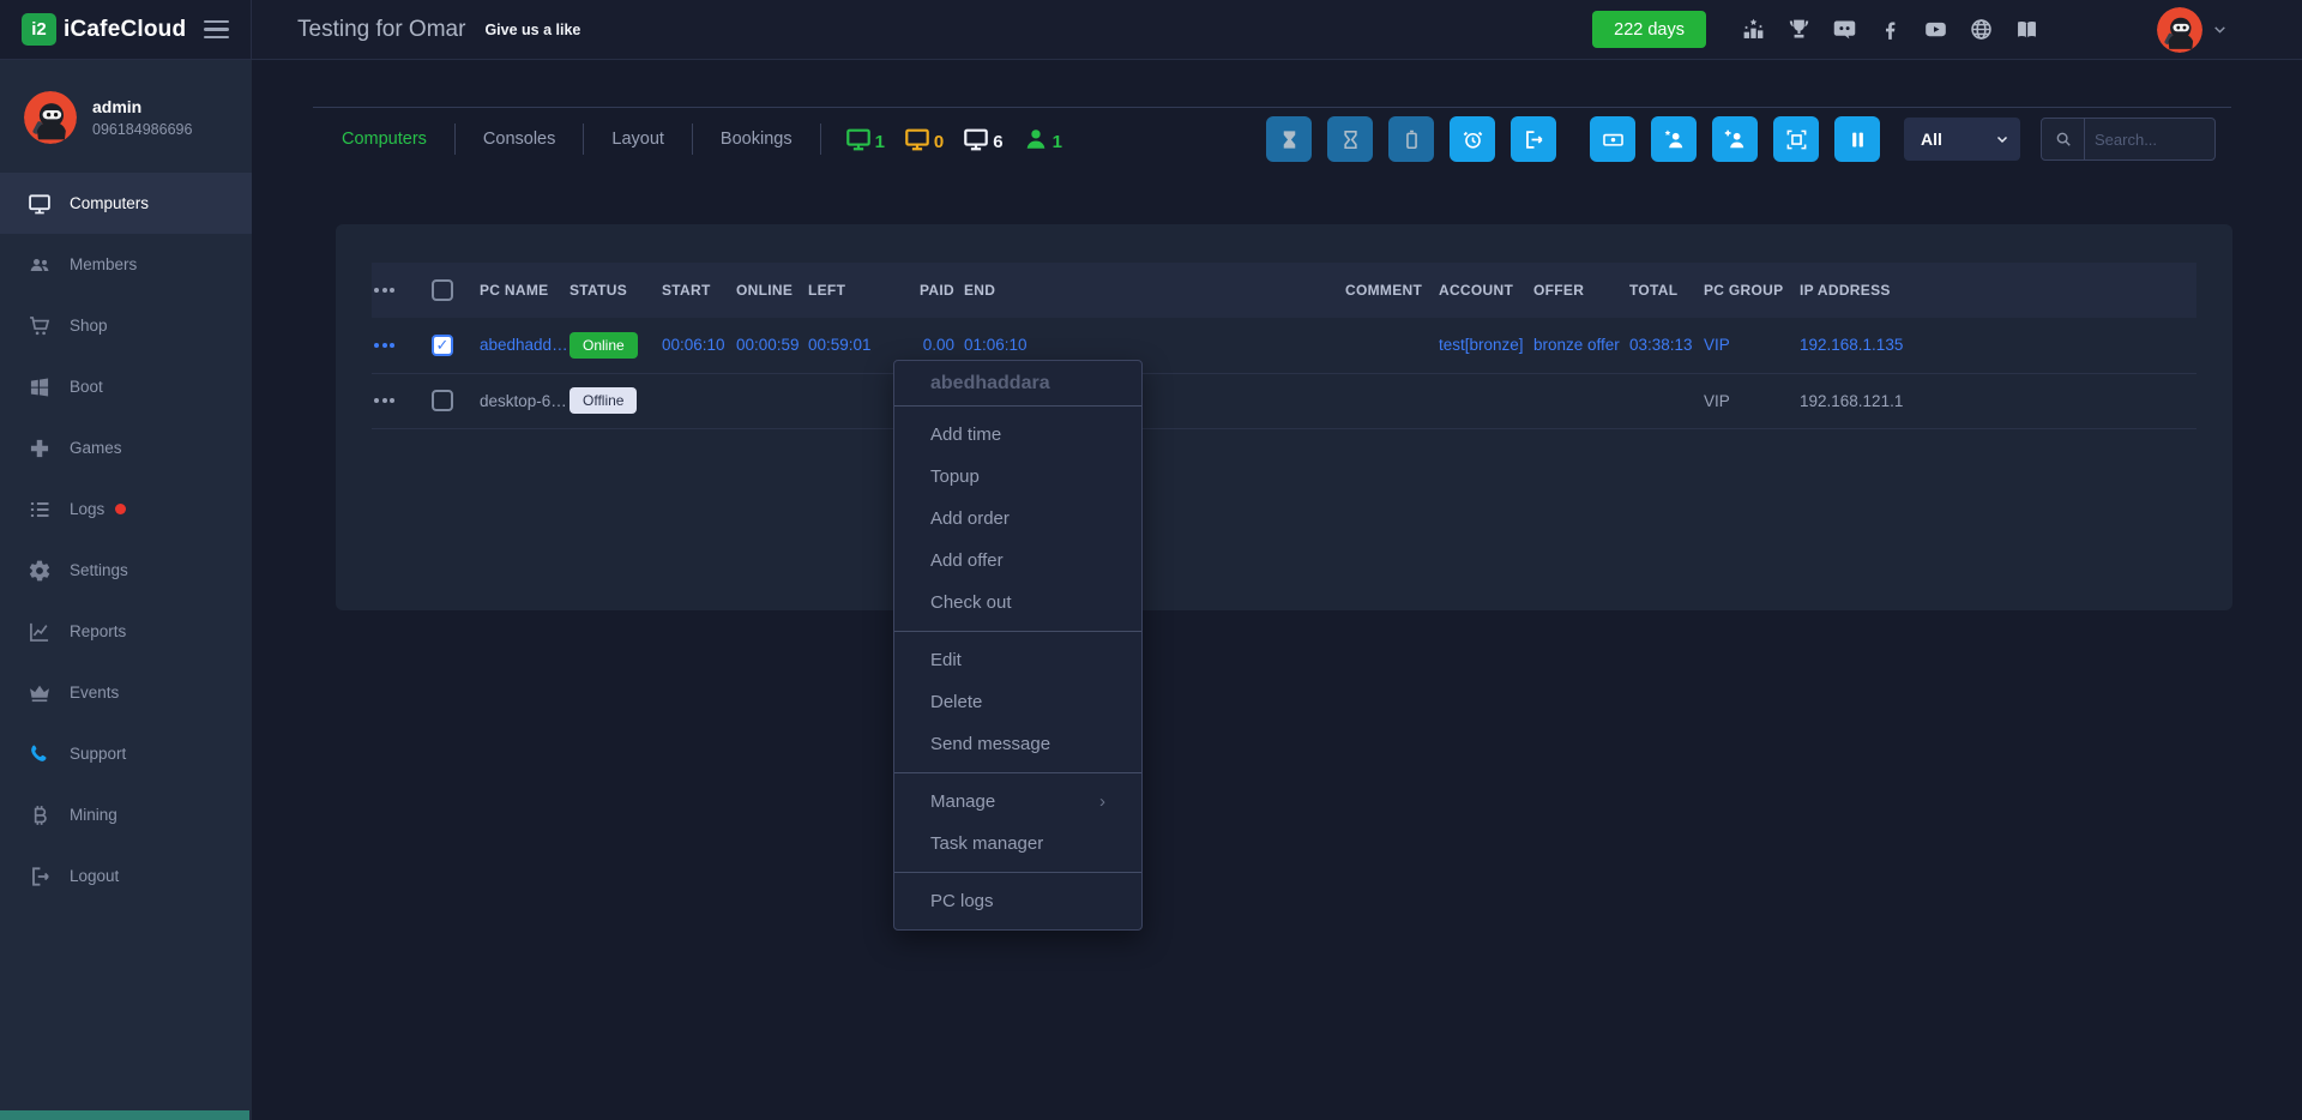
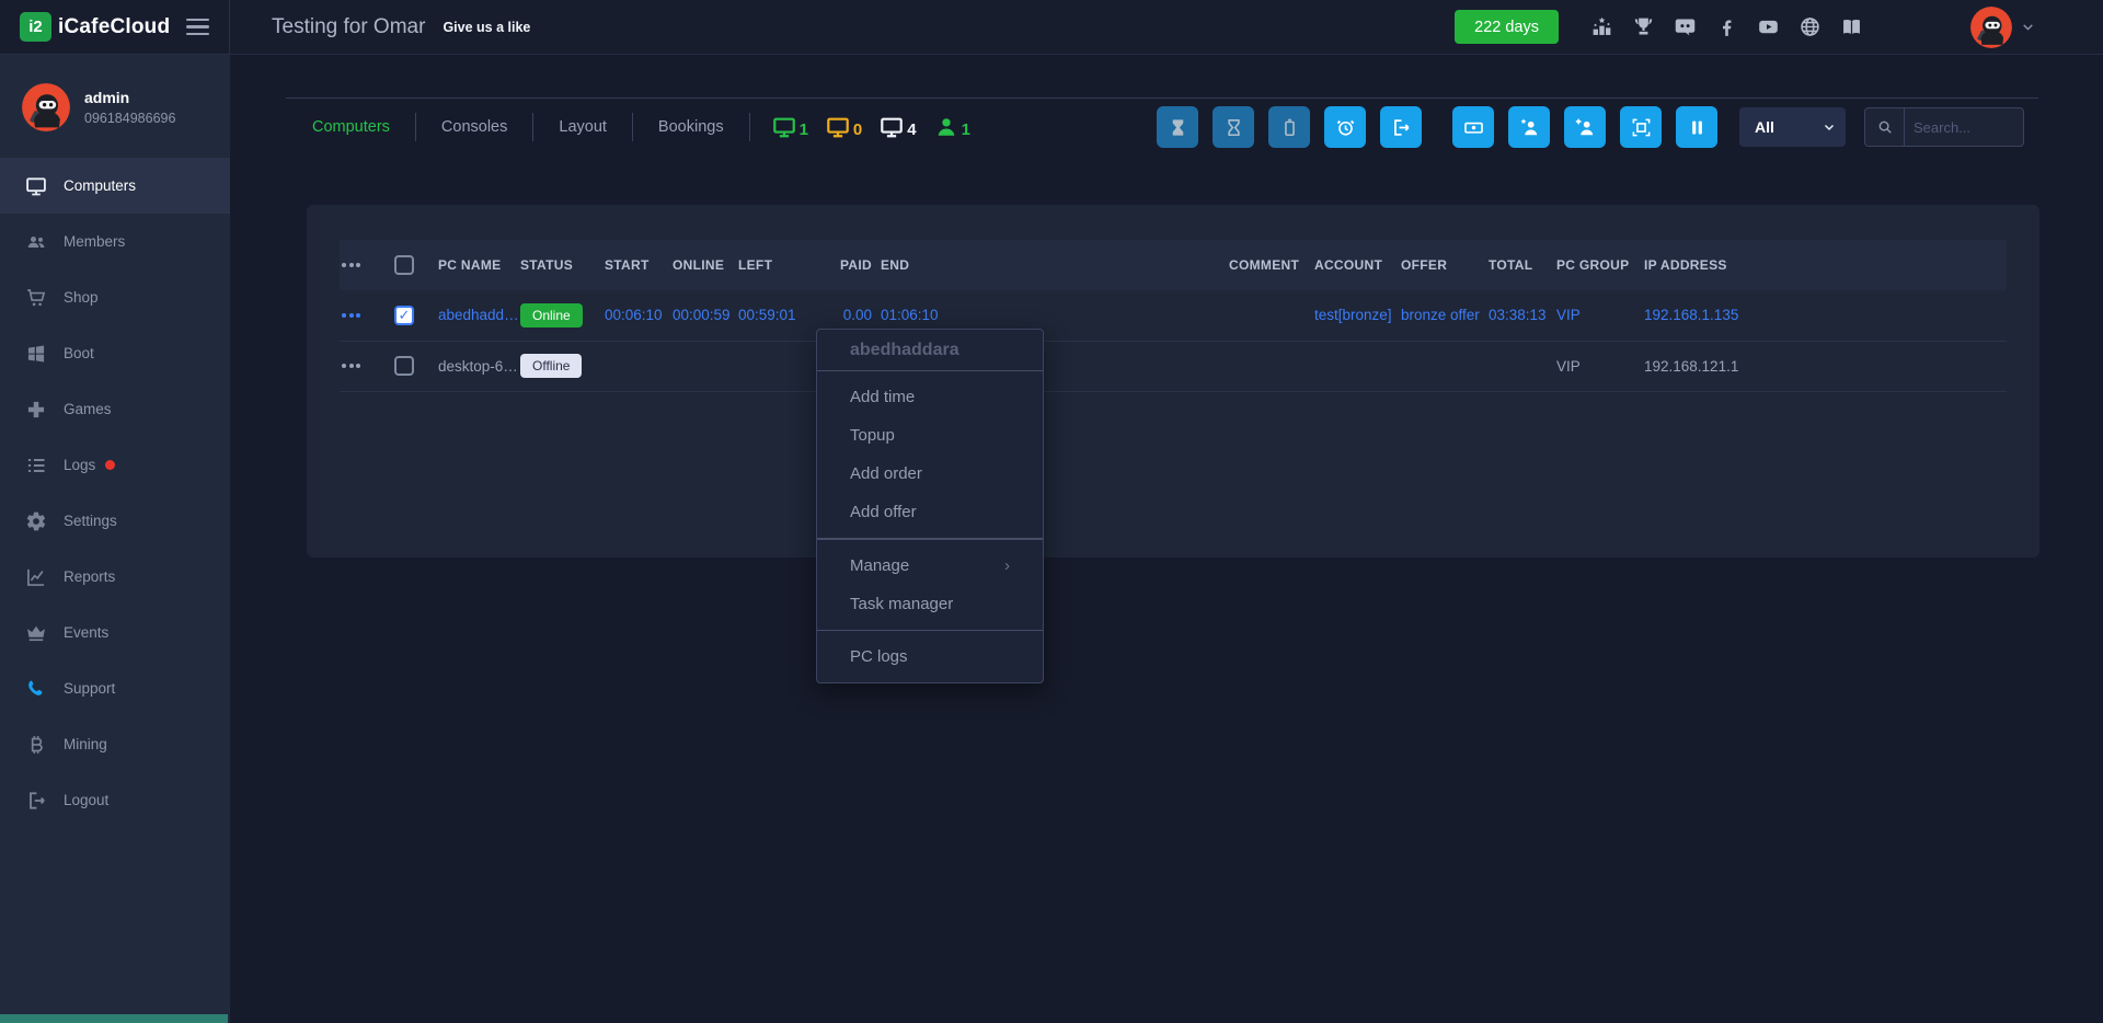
  i2
  iCafeCloud
  Testing for Omar
  Give us a like
  222 days
  admin
  096184986696
  Computers
  Members
  Shop
  Boot
  Games
  Logs
  Settings
  Reports
  Events
  Support
  Mining
  Logout
  Computers
  Consoles
  Layout
  Bookings
  1
  0
- 6
+ 4
  1
  All
  Search...
  		PC NAME	STATUS	START	ONLINE	LEFT	PAID	END	COMMENT	ACCOUNT	OFFER	TOTAL	PC GROUP	IP ADDRESS
  		abedhaddar	Online	00:06:10	00:00:59	00:59:01	0.00	01:06:10		test[bronze]	bronze offer	03:38:13	VIP	192.168.1.135
  		desktop-6j3r	Offline										VIP	192.168.121.1
  abedhaddara
  Add time
  Topup
  Add order
  Add offer
- Check out
- Edit
- Delete
- Send message
  Manage
  ›
  Task manager
  PC logs
